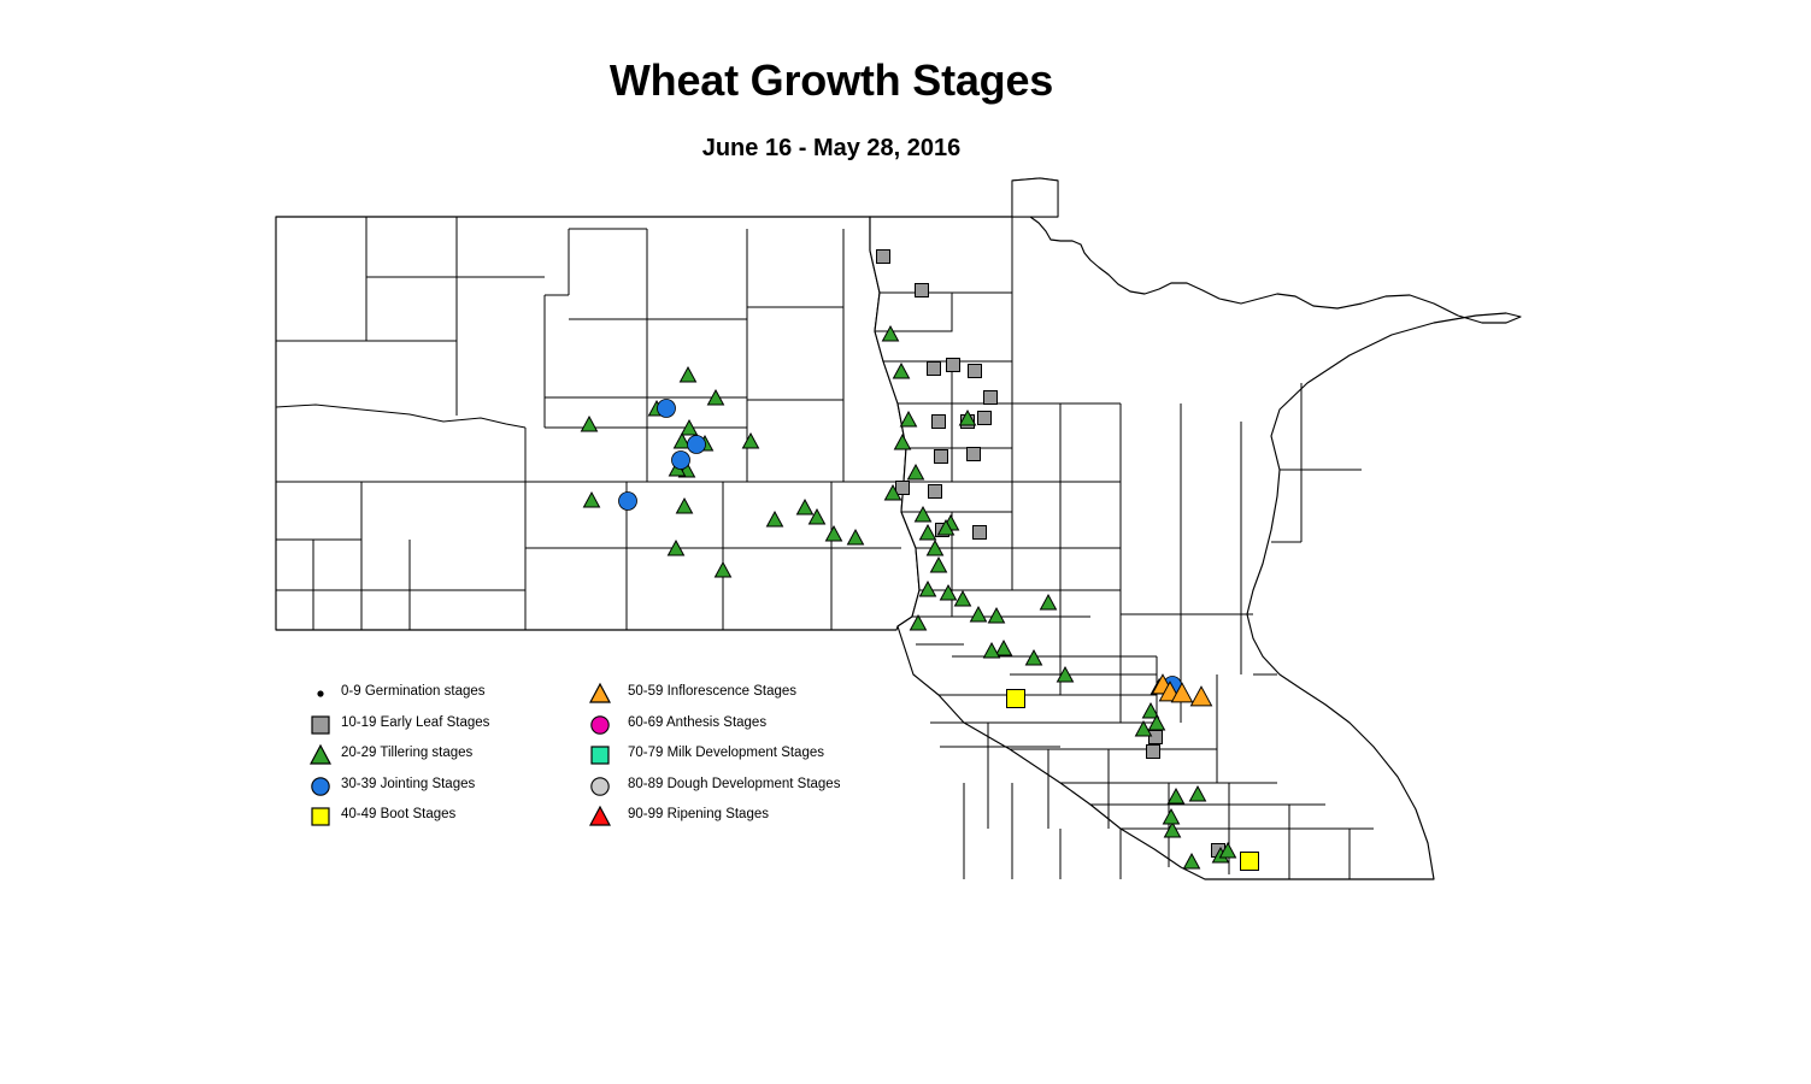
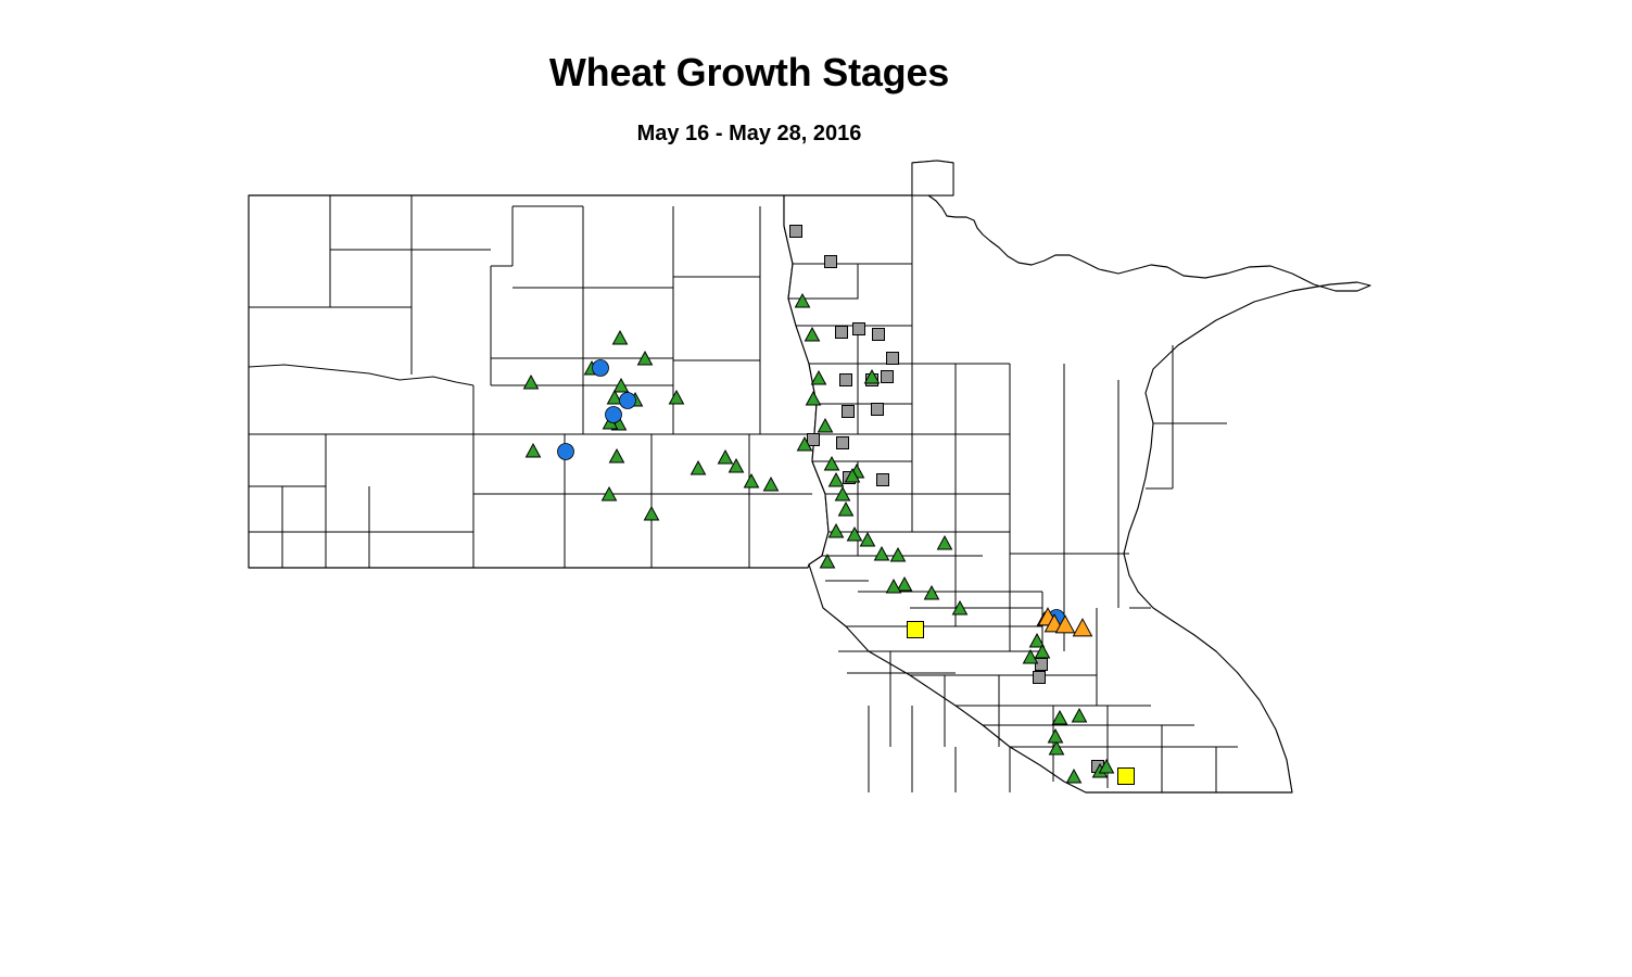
  Wheat Growth Stages
- June 16 - May 28, 2016
+ May 16 - May 28, 2016
- 0-9 Germination stages
- 10-19 Early Leaf Stages
- 20-29 Tillering stages
- 30-39 Jointing Stages
- 40-49 Boot Stages
- 50-59 Inflorescence Stages
- 60-69 Anthesis Stages
- 70-79 Milk Development Stages
- 80-89 Dough Development Stages
- 90-99 Ripening Stages
